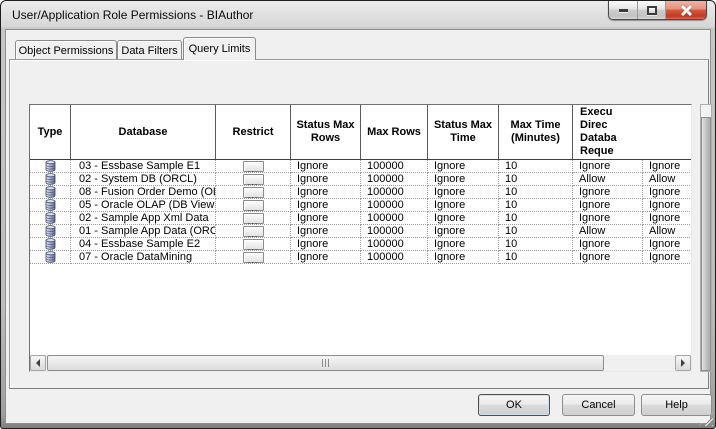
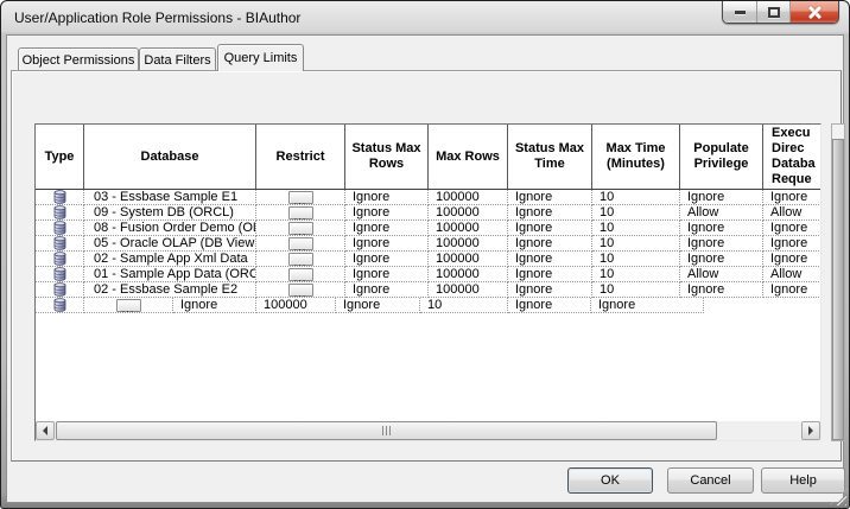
  User/Application Role Permissions - BIAuthor
  Object Permissions
  Data Filters
  Query Limits
  Type
  Database
  Restrict
  Status Max
  Rows
  Max Rows
  Status Max
  Time
  Max Time
  (Minutes)
+ Populate
+ Privilege
  Execu
  Direc
  Databa
  Reque
  03 - Essbase Sample E1
  ...
  Ignore
  100000
  Ignore
  10
  Ignore
  Ignore
- 02 - System DB (ORCL)
+ 09 - System DB (ORCL)
  ...
  Ignore
  100000
  Ignore
  10
  Allow
  Allow
  08 - Fusion Order Demo (OL
  ...
  Ignore
  100000
  Ignore
  10
  Ignore
  Ignore
  05 - Oracle OLAP (DB View
  ...
  Ignore
  100000
  Ignore
  10
  Ignore
  Ignore
  02 - Sample App Xml Data
  ...
  Ignore
  100000
  Ignore
  10
  Ignore
  Ignore
  01 - Sample App Data (ORC
  ...
  Ignore
  100000
  Ignore
  10
  Allow
  Allow
- 04 - Essbase Sample E2
+ 02 - Essbase Sample E2
  ...
  Ignore
  100000
  Ignore
  10
  Ignore
  Ignore
- 07 - Oracle DataMining
  ...
  Ignore
  100000
  Ignore
  10
  Ignore
  Ignore
  OK
  Cancel
  Help
